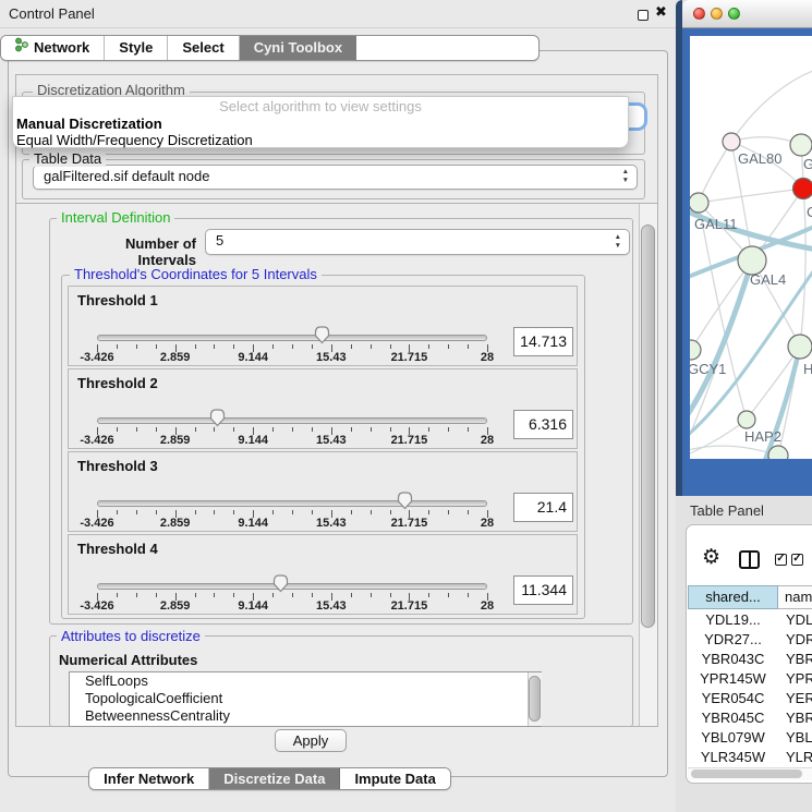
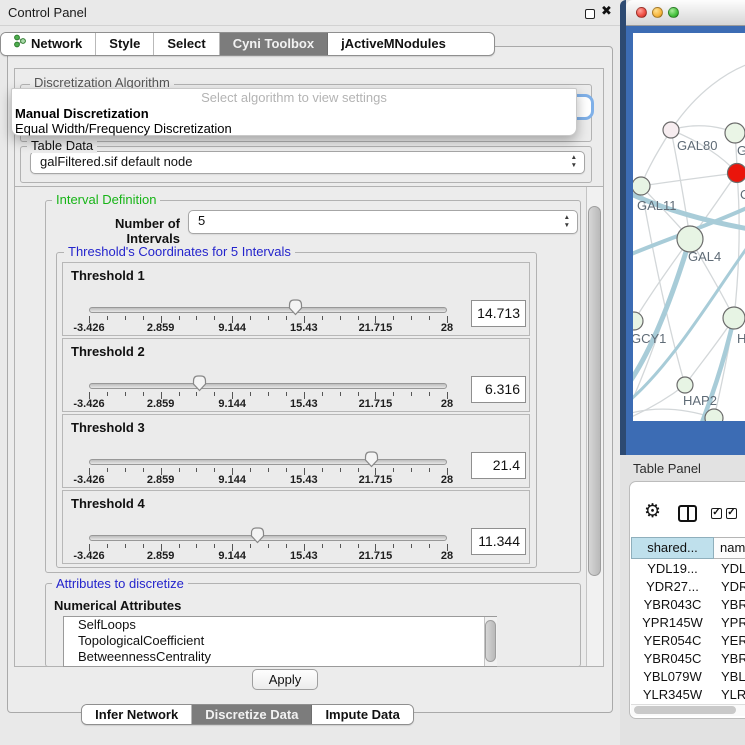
  Control Panel
  ✖
  Network
  Style
  Select
  Cyni Toolbox
+ jActiveMNodules
  Discretization Algorithm
  Select algorithm to view settings
  Manual Discretization
  Equal Width/Frequency Discretization
  Table Data
  galFiltered.sif default node
  Interval Definition
  Number of Intervals
  5
  Threshold's Coordinates for 5 Intervals
  Threshold 1
  -3.426
  2.859
  9.144
  15.43
  21.715
  28
  14.713
  Threshold 2
  -3.426
  2.859
  9.144
  15.43
  21.715
  28
  6.316
  Threshold 3
  -3.426
  2.859
  9.144
  15.43
  21.715
  28
  21.4
  Threshold 4
  -3.426
  2.859
  9.144
  15.43
  21.715
  28
  11.344
  Attributes to discretize
  Numerical Attributes
  SelfLoops
  TopologicalCoefficient
  BetweennessCentrality
  Apply
  Infer Network
  Discretize Data
  Impute Data
  GAL80
  GAL11
  GAL4
  GCY1
  H
  HAP2
  Table Panel
  ⚙
  ✓
  ✓
  shared...
  nam
  YDL19...
  YDL
  YDR27...
  YDR
  YBR043C
  YBR
  YPR145W
  YPR
  YER054C
  YER
  YBR045C
  YBR
  YBL079W
  YBL
  YLR345W
  YLR
